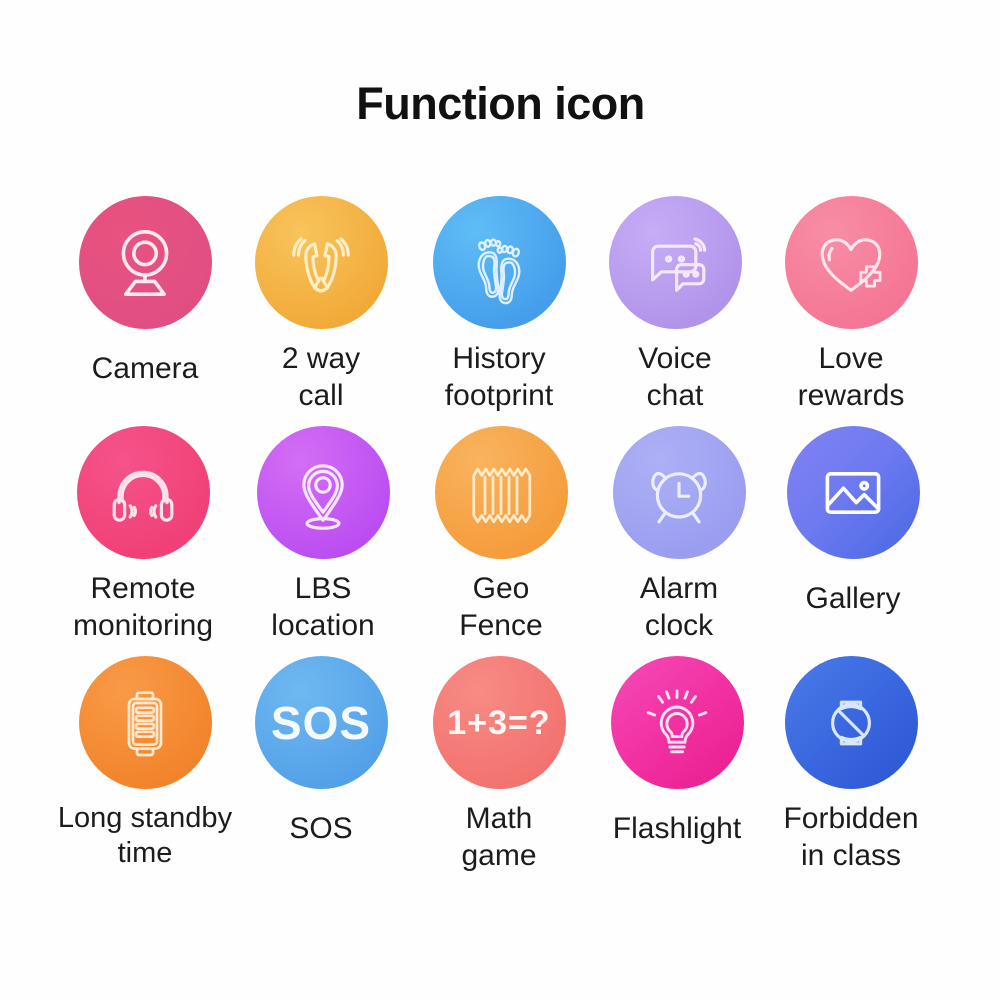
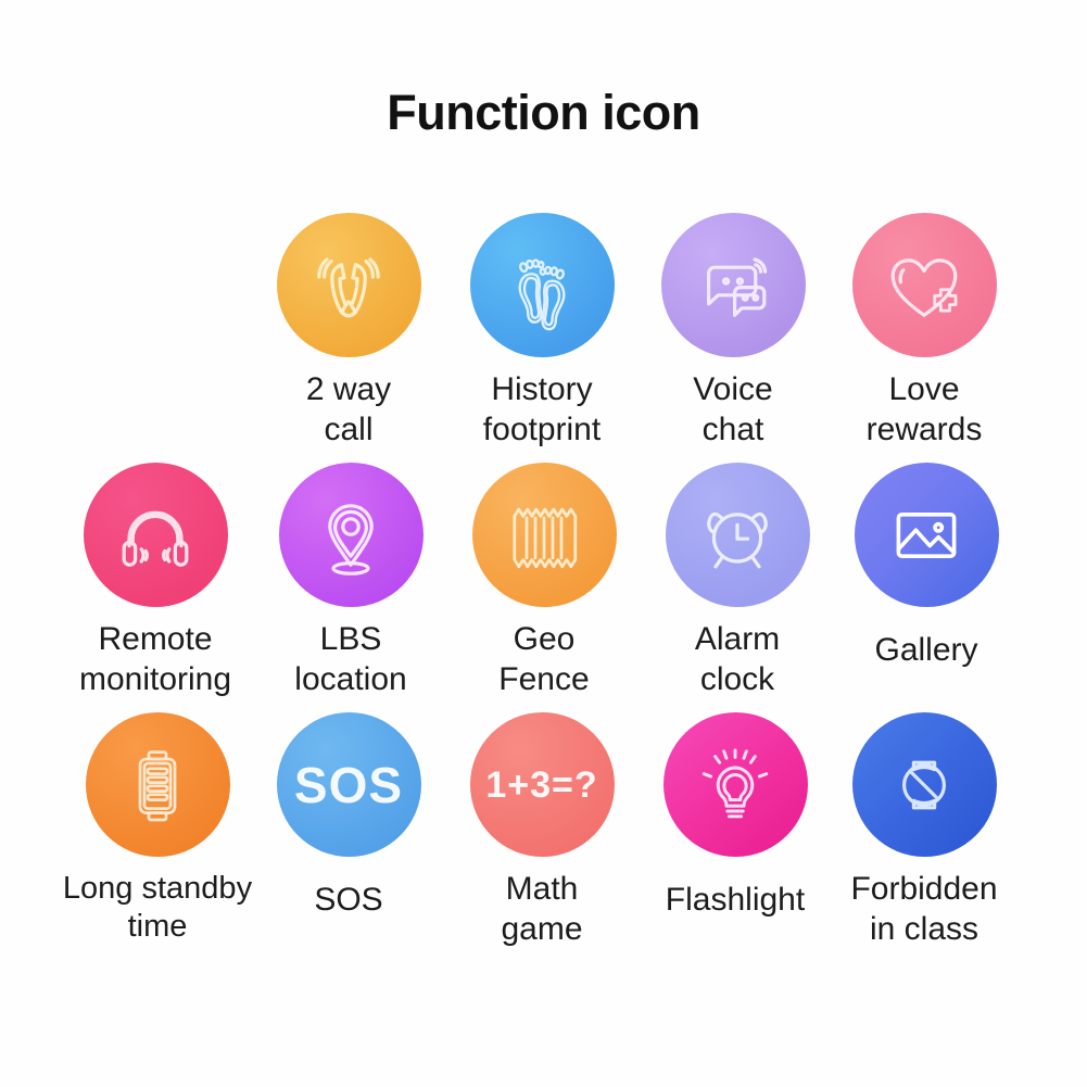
  Function icon
- Camera
  2 way
  call
  History
  footprint
  Voice
  chat
  Love
  rewards
  Remote
  monitoring
  LBS
  location
  Geo
  Fence
  Alarm
  clock
  Gallery
  Long standby
  time
  SOS
  SOS
  1+3=?
  Math
  game
  Flashlight
  Forbidden
  in class
